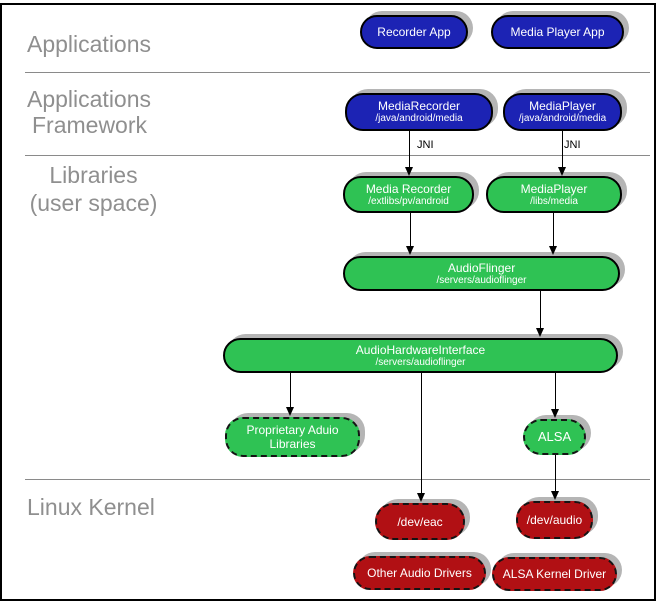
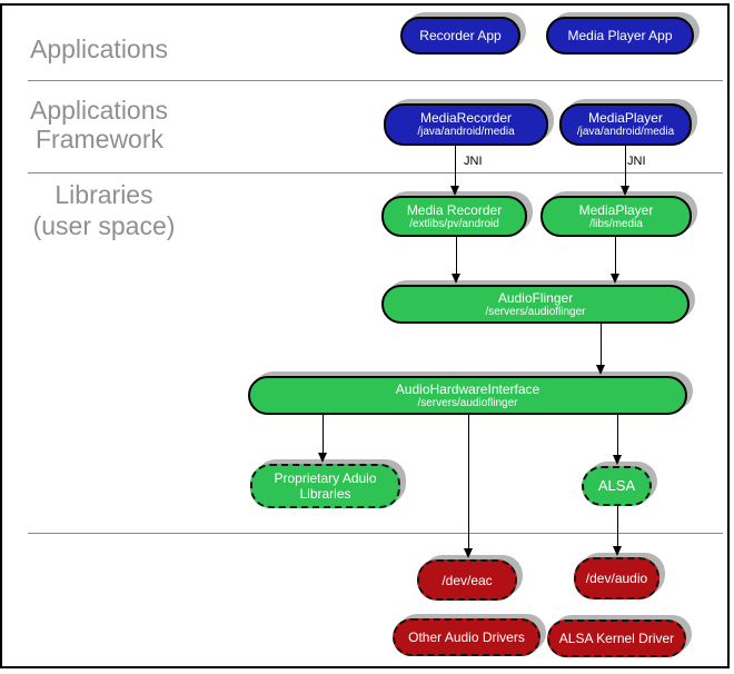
  Applications
  Applications
  Framework
  Libraries
  (user space)
- Linux Kernel
  Recorder App
  Media Player App
  MediaRecorder
  /java/android/media
  MediaPlayer
  /java/android/media
  JNI
  JNI
  Media Recorder
  /extlibs/pv/android
  MediaPlayer
  /libs/media
  AudioFlinger
  /servers/audioflinger
  AudioHardwareInterface
  /servers/audioflinger
  Proprietary Aduio
  Libraries
  ALSA
  /dev/eac
  /dev/audio
  Other Audio Drivers
  ALSA Kernel Driver
